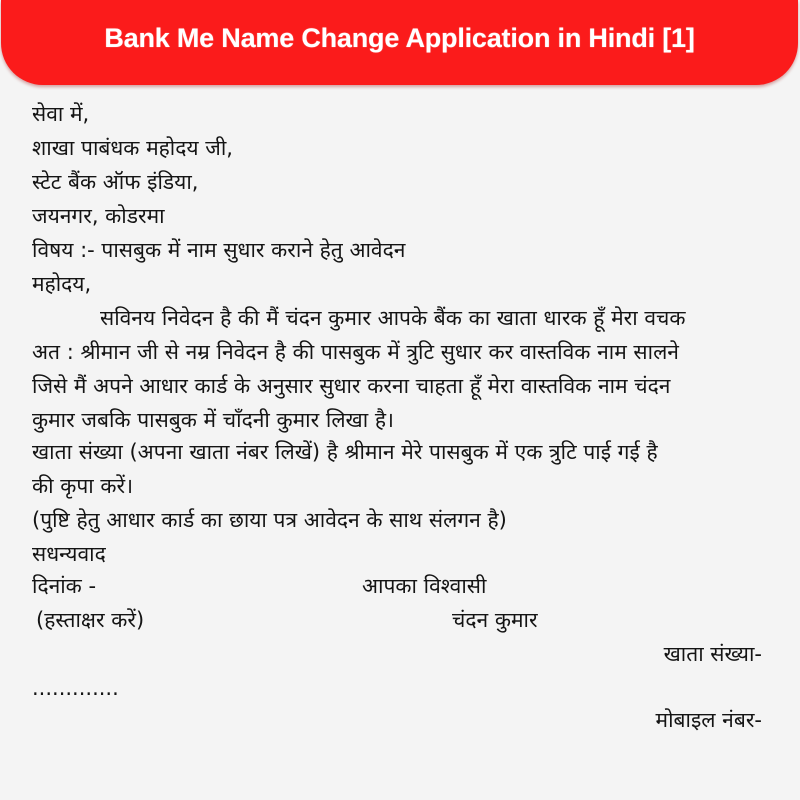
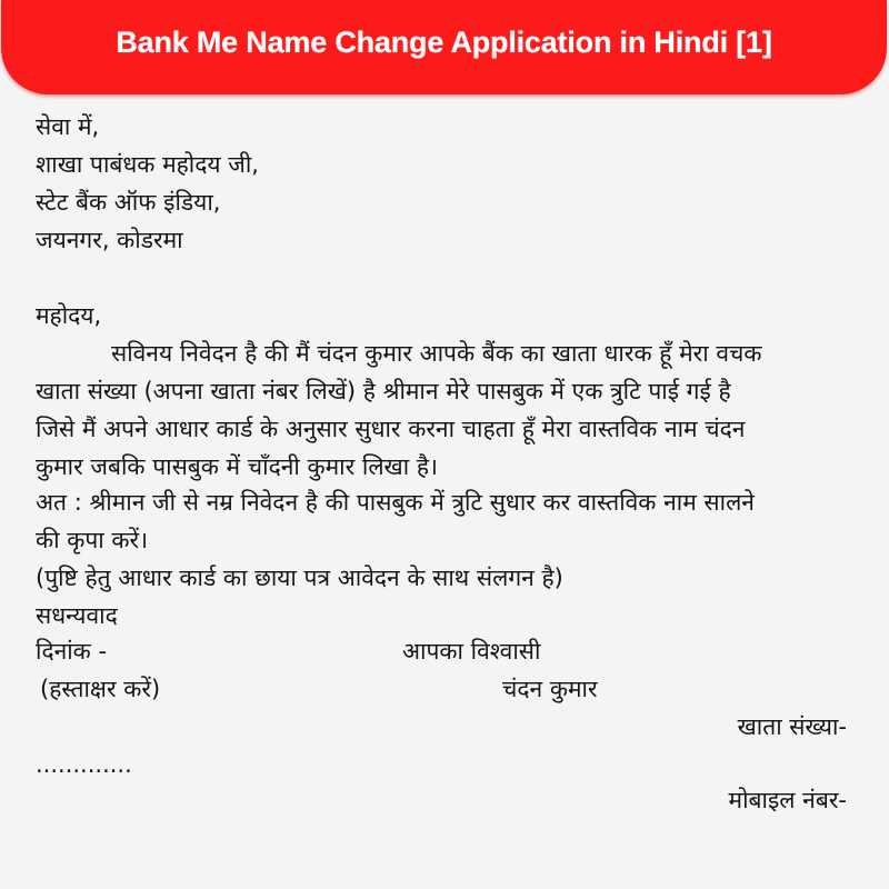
  Bank Me Name Change Application in Hindi [1]
  सेवा में,
  शाखा पाबंधक महोदय जी,
  स्टेट बैंक ऑफ इंडिया,
  जयनगर, कोडरमा
- विषय :- पासबुक में नाम सुधार कराने हेतु आवेदन
  महोदय,
  सविनय निवेदन है की मैं चंदन कुमार आपके बैंक का खाता धारक हूँ मेरा वचक
- अत : श्रीमान जी से नम्र निवेदन है की पासबुक में त्रुटि सुधार कर वास्तविक नाम सालने
+ खाता संख्या (अपना खाता नंबर लिखें) है श्रीमान मेरे पासबुक में एक त्रुटि पाई गई है
  जिसे मैं अपने आधार कार्ड के अनुसार सुधार करना चाहता हूँ मेरा वास्तविक नाम चंदन
  कुमार जबकि पासबुक में चाँदनी कुमार लिखा है।
- खाता संख्या (अपना खाता नंबर लिखें) है श्रीमान मेरे पासबुक में एक त्रुटि पाई गई है
+ अत : श्रीमान जी से नम्र निवेदन है की पासबुक में त्रुटि सुधार कर वास्तविक नाम सालने
  की कृपा करें।
  (पुष्टि हेतु आधार कार्ड का छाया पत्र आवेदन के साथ संलगन है)
  सधन्यवाद
  दिनांक -
  आपका विश्वासी
  (हस्ताक्षर करें)
  चंदन कुमार
  खाता संख्या-
  .............
  मोबाइल नंबर-
